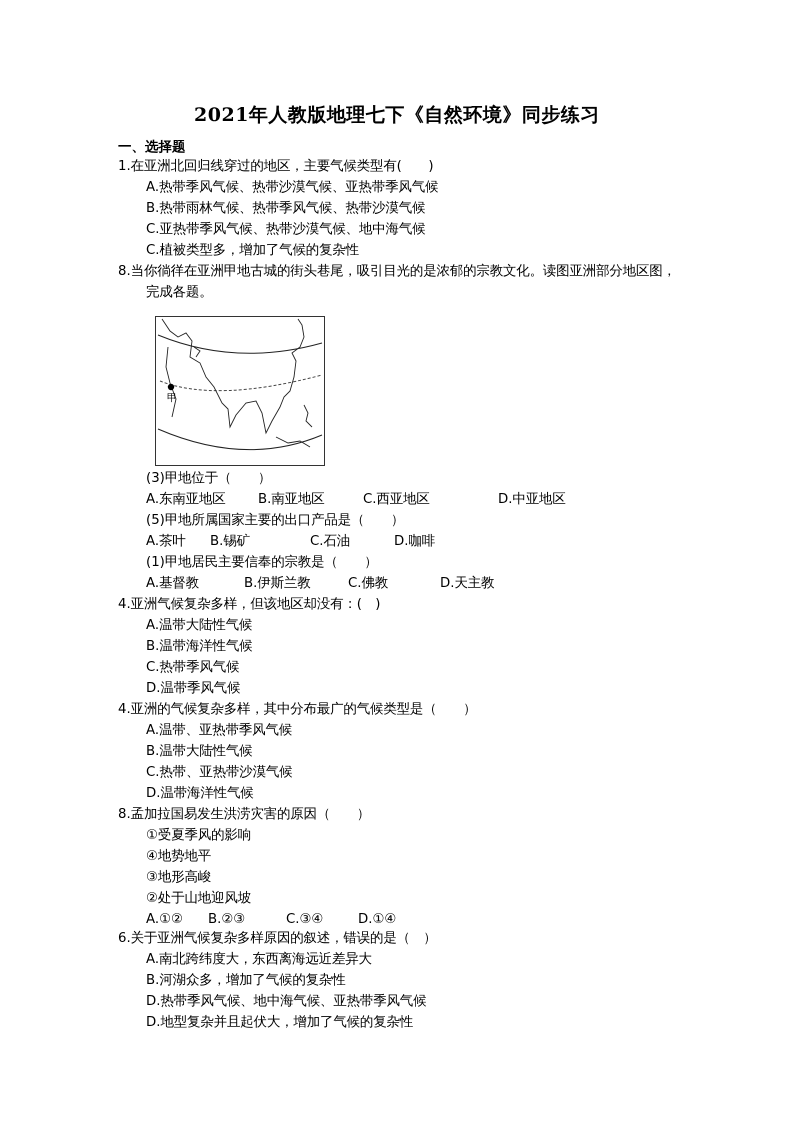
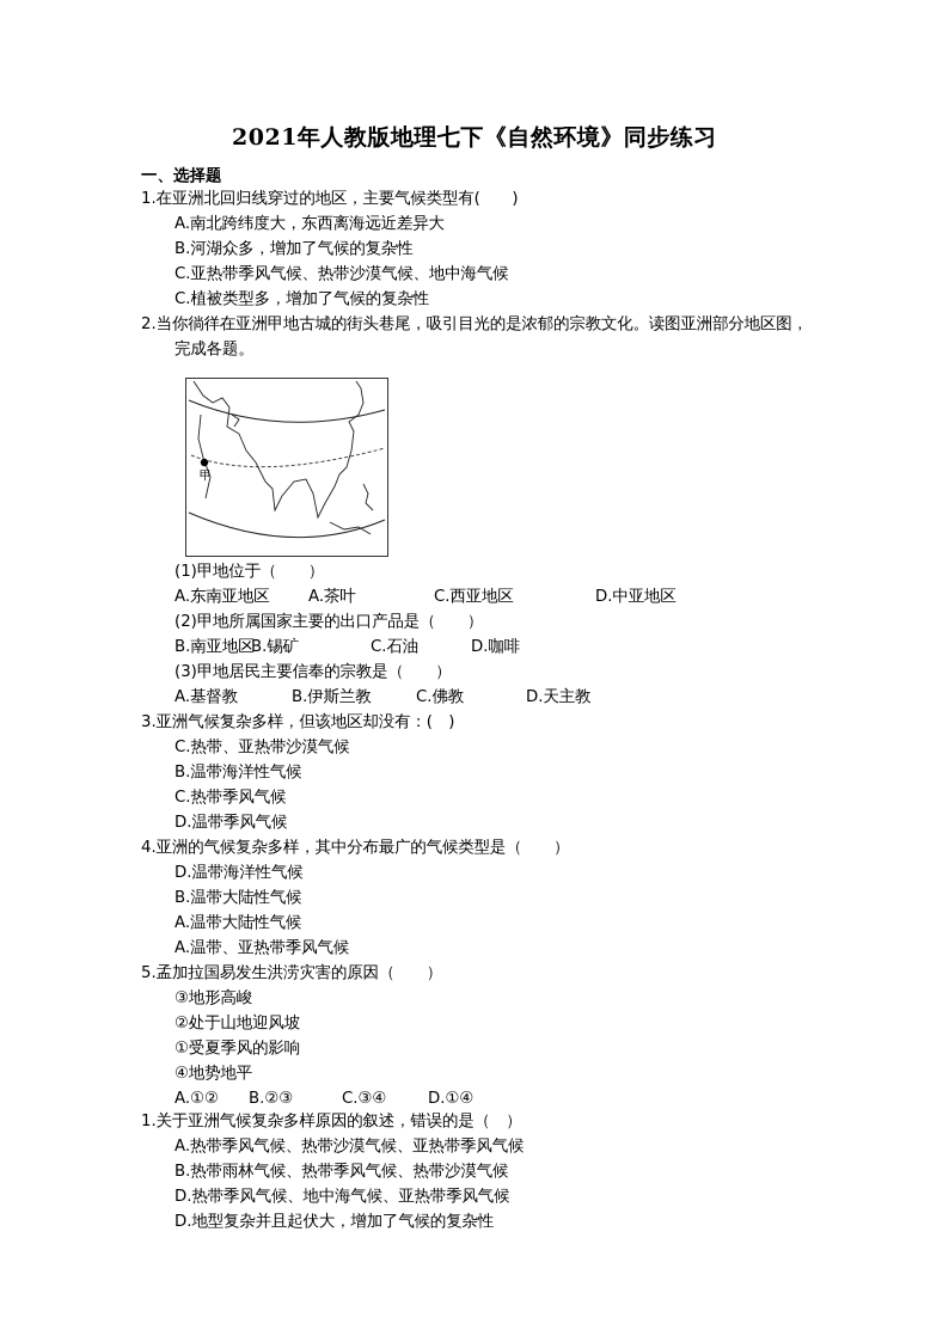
  2021年人教版地理七下《自然环境》同步练习
  一、选择题
  1.在亚洲北回归线穿过的地区，主要气候类型有( )
- A.热带季风气候、热带沙漠气候、亚热带季风气候
+ A.南北跨纬度大，东西离海远近差异大
- B.热带雨林气候、热带季风气候、热带沙漠气候
+ B.河湖众多，增加了气候的复杂性
  C.亚热带季风气候、热带沙漠气候、地中海气候
  C.植被类型多，增加了气候的复杂性
- 8.当你徜徉在亚洲甲地古城的街头巷尾，吸引目光的是浓郁的宗教文化。读图亚洲部分地区图，
+ 2.当你徜徉在亚洲甲地古城的街头巷尾，吸引目光的是浓郁的宗教文化。读图亚洲部分地区图，
  完成各题。
  甲
- (3)甲地位于（ ）
+ (1)甲地位于（ ）
- A.东南亚地区 B.南亚地区 C.西亚地区 D.中亚地区
+ A.东南亚地区 A.茶叶 C.西亚地区 D.中亚地区
- (5)甲地所属国家主要的出口产品是（ ）
+ (2)甲地所属国家主要的出口产品是（ ）
- A.茶叶 B.锡矿 C.石油 D.咖啡
+ B.南亚地区B.锡矿 C.石油 D.咖啡
- (1)甲地居民主要信奉的宗教是（ ）
+ (3)甲地居民主要信奉的宗教是（ ）
  A.基督教 B.伊斯兰教 C.佛教 D.天主教
- 4.亚洲气候复杂多样，但该地区却没有：( )
+ 3.亚洲气候复杂多样，但该地区却没有：( )
- A.温带大陆性气候
+ C.热带、亚热带沙漠气候
  B.温带海洋性气候
  C.热带季风气候
  D.温带季风气候
  4.亚洲的气候复杂多样，其中分布最广的气候类型是（ ）
- A.温带、亚热带季风气候
+ D.温带海洋性气候
  B.温带大陆性气候
- C.热带、亚热带沙漠气候
+ A.温带大陆性气候
- D.温带海洋性气候
+ A.温带、亚热带季风气候
- 8.孟加拉国易发生洪涝灾害的原因（ ）
+ 5.孟加拉国易发生洪涝灾害的原因（ ）
- ①受夏季风的影响
+ ③地形高峻
- ④地势地平
+ ②处于山地迎风坡
- ③地形高峻
+ ①受夏季风的影响
- ②处于山地迎风坡
+ ④地势地平
  A.①② B.②③ C.③④ D.①④
- 6.关于亚洲气候复杂多样原因的叙述，错误的是（ ）
+ 1.关于亚洲气候复杂多样原因的叙述，错误的是（ ）
- A.南北跨纬度大，东西离海远近差异大
+ A.热带季风气候、热带沙漠气候、亚热带季风气候
- B.河湖众多，增加了气候的复杂性
+ B.热带雨林气候、热带季风气候、热带沙漠气候
  D.热带季风气候、地中海气候、亚热带季风气候
  D.地型复杂并且起伏大，增加了气候的复杂性
